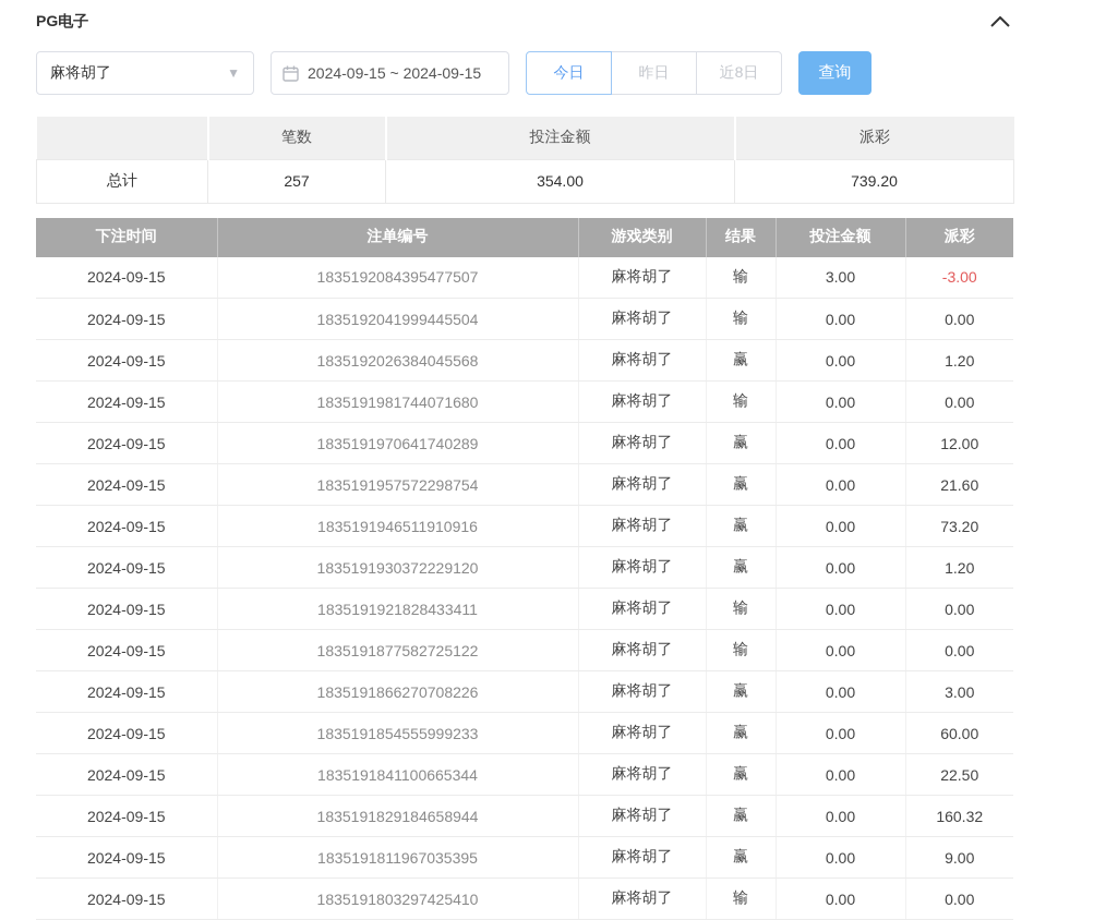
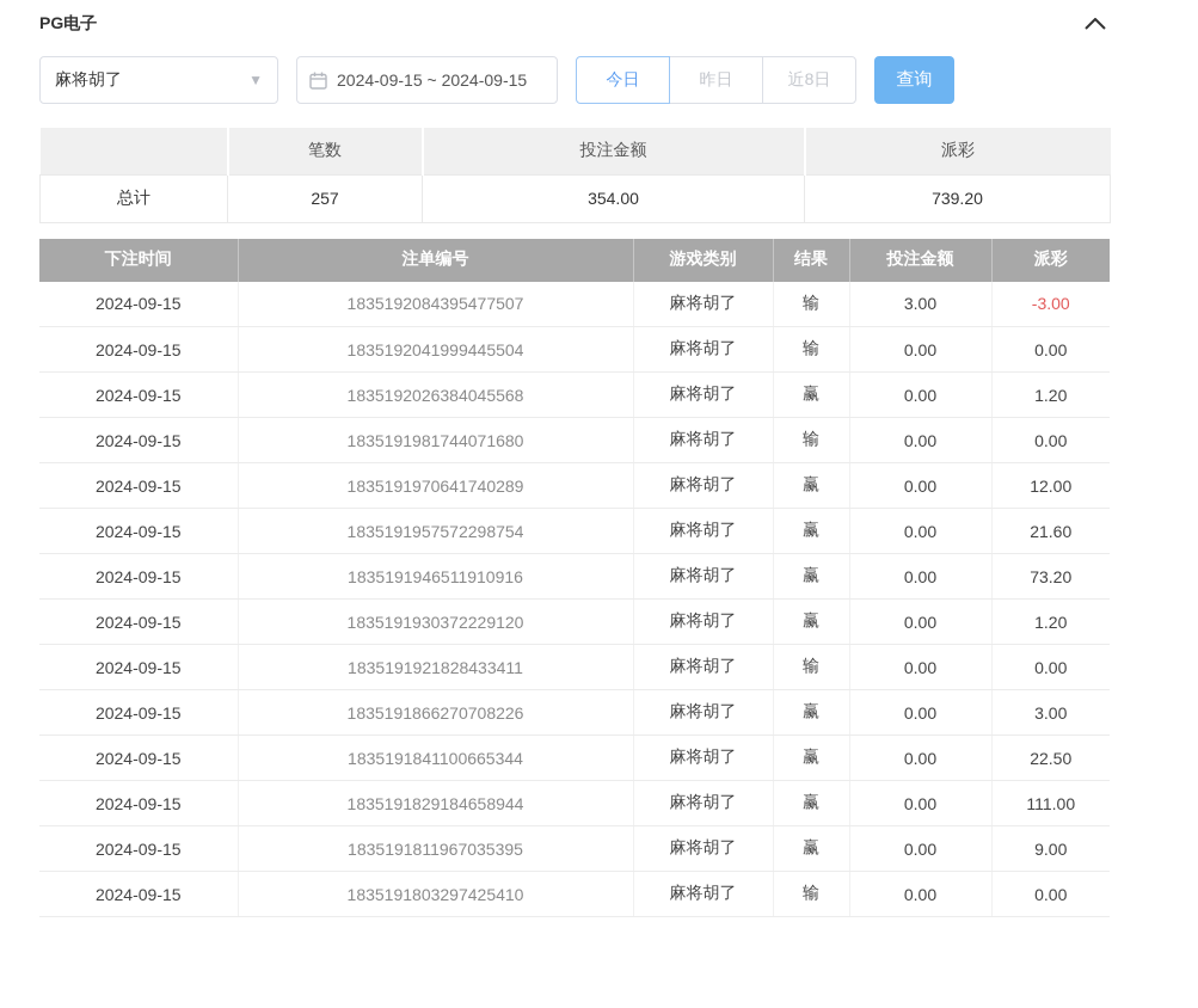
  PG电子
  麻将胡了
  ▼
  2024-09-15 ~ 2024-09-15
  今日
  昨日
  近8日
  查询
  	笔数	投注金额	派彩
  总计	257	354.00	739.20
  下注时间	注单编号	游戏类别	结果	投注金额	派彩
  2024-09-15	1835192084395477507	麻将胡了	输	3.00	-3.00
  2024-09-15	1835192041999445504	麻将胡了	输	0.00	0.00
  2024-09-15	1835192026384045568	麻将胡了	赢	0.00	1.20
  2024-09-15	1835191981744071680	麻将胡了	输	0.00	0.00
  2024-09-15	1835191970641740289	麻将胡了	赢	0.00	12.00
  2024-09-15	1835191957572298754	麻将胡了	赢	0.00	21.60
  2024-09-15	1835191946511910916	麻将胡了	赢	0.00	73.20
  2024-09-15	1835191930372229120	麻将胡了	赢	0.00	1.20
  2024-09-15	1835191921828433411	麻将胡了	输	0.00	0.00
- 2024-09-15	1835191877582725122	麻将胡了	输	0.00	0.00
  2024-09-15	1835191866270708226	麻将胡了	赢	0.00	3.00
- 2024-09-15	1835191854555999233	麻将胡了	赢	0.00	60.00
  2024-09-15	1835191841100665344	麻将胡了	赢	0.00	22.50
- 2024-09-15	1835191829184658944	麻将胡了	赢	0.00	160.32
+ 2024-09-15	1835191829184658944	麻将胡了	赢	0.00	111.00
  2024-09-15	1835191811967035395	麻将胡了	赢	0.00	9.00
  2024-09-15	1835191803297425410	麻将胡了	输	0.00	0.00
